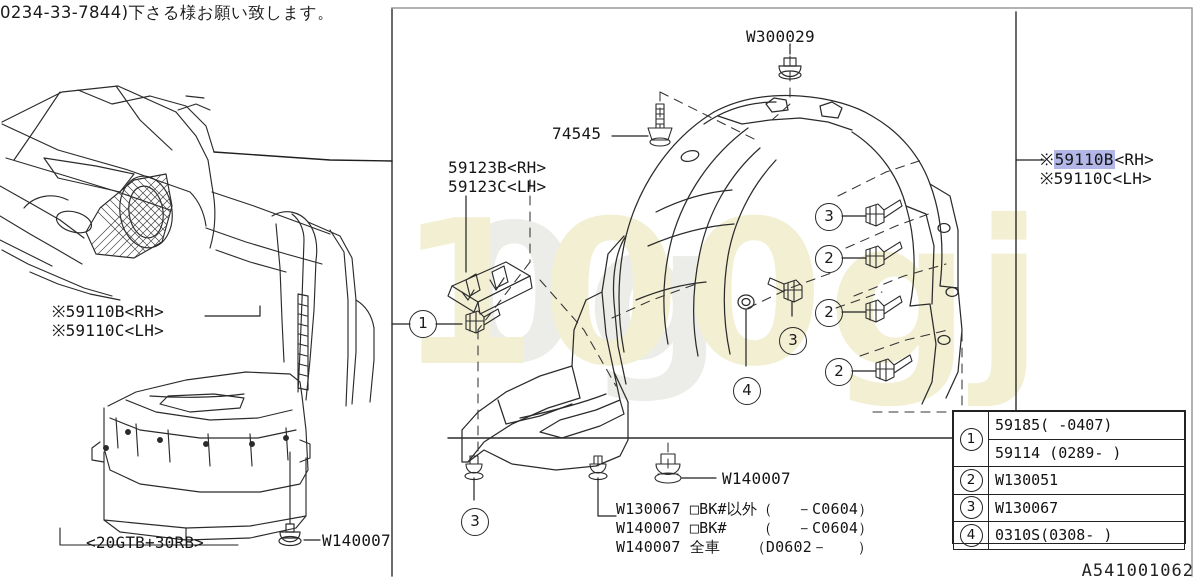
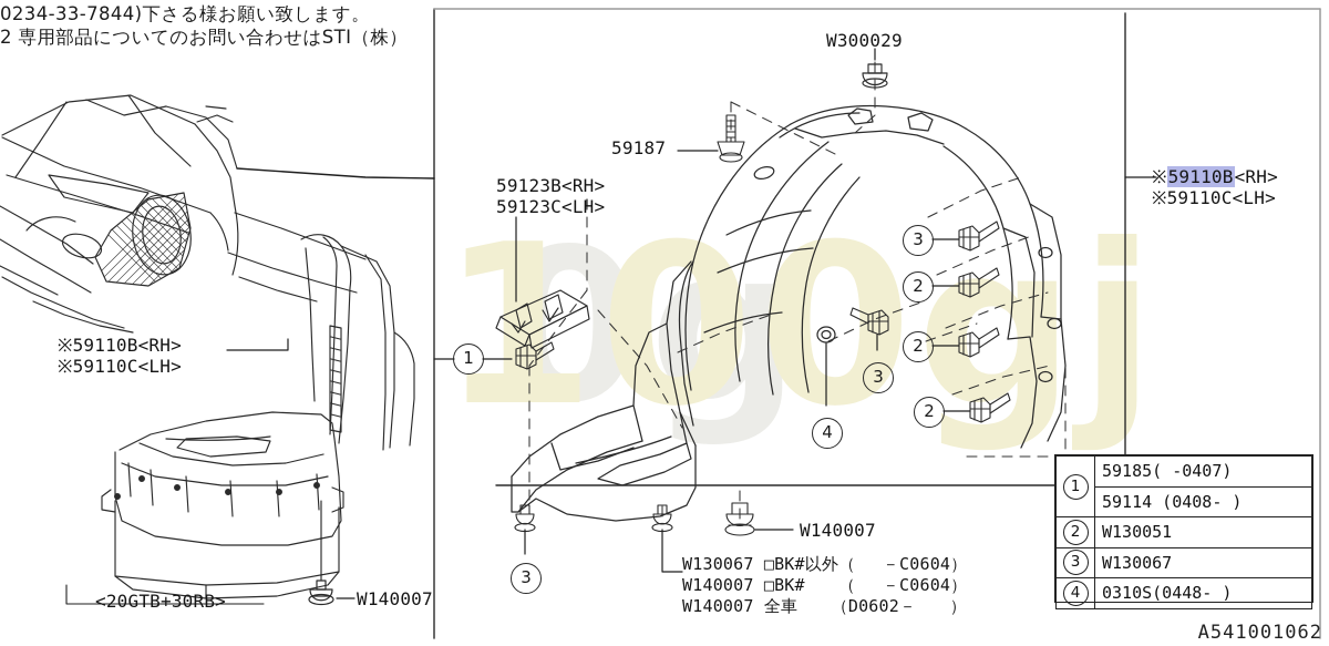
  0g
  0234-33-7844)下さる様お願い致します。
+ 2 専用部品についてのお問い合わせはSTI（株）
  ※59110B<RH>
  ※59110C<LH>
  <20GTB+30RB>
  W140007
  W300029
- 74545
+ 59187
  59123B<RH>
  59123C<LH>
  ※59110B<RH>
  ※59110C<LH>
  W140007
  W130067 □BK#以外（ －C0604）
  W140007 □BK# （ －C0604）
  W140007 全車 （D0602－ ）
  1
  3
  2
  2
  3
  4
  2
  3
  1	59185( -0407)
- 59114 (0289- )
+ 59114 (0408- )
  2	W130051
  3	W130067
- 4	0310S(0308- )
+ 4	0310S(0448- )
  A541001062
